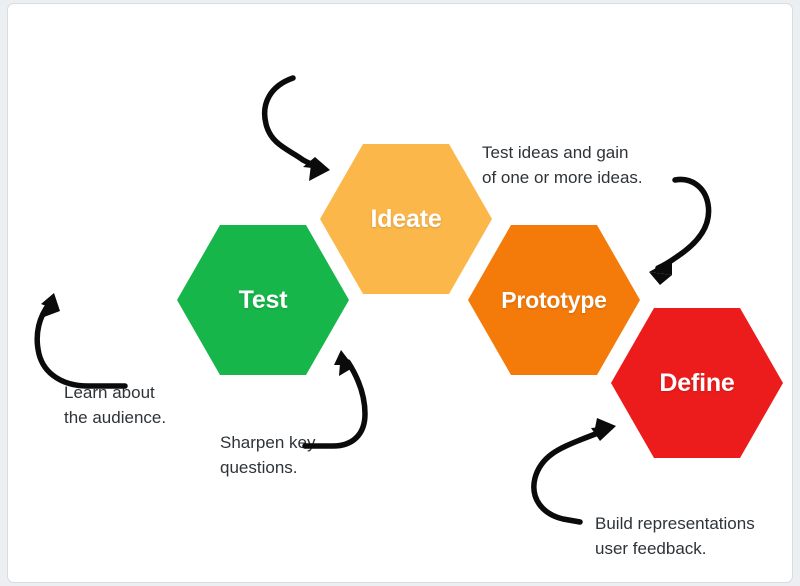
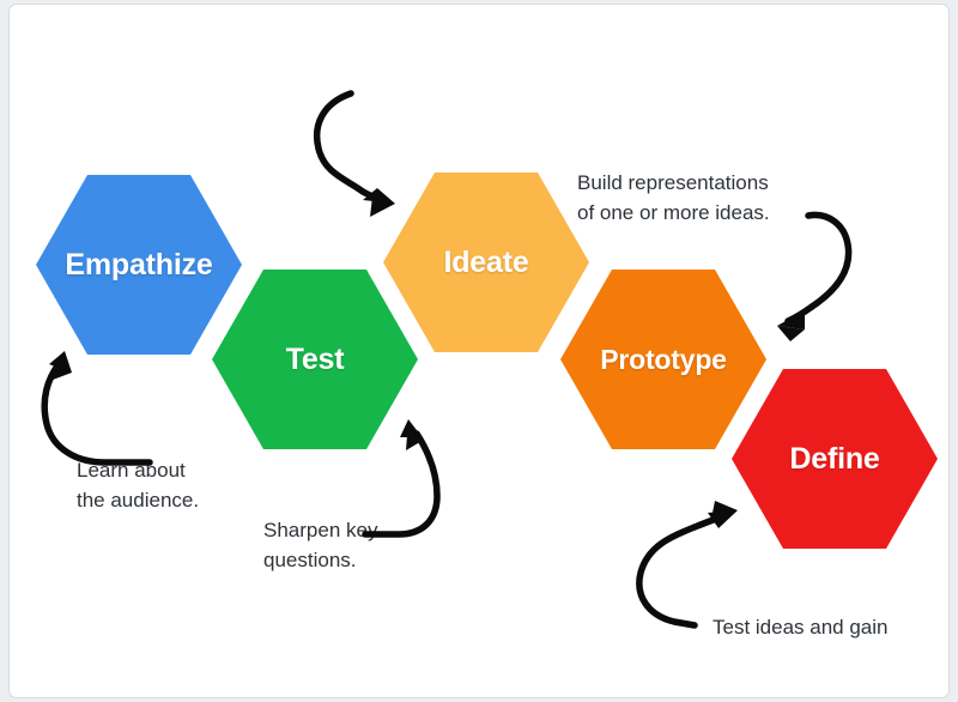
+ Empathize
  Test
  Ideate
  Prototype
  Define
- Test ideas and gain
+ Build representations
  of one or more ideas.
  Learn about
  the audience.
  Sharpen key
  questions.
- Build representations
+ Test ideas and gain
- user feedback.
